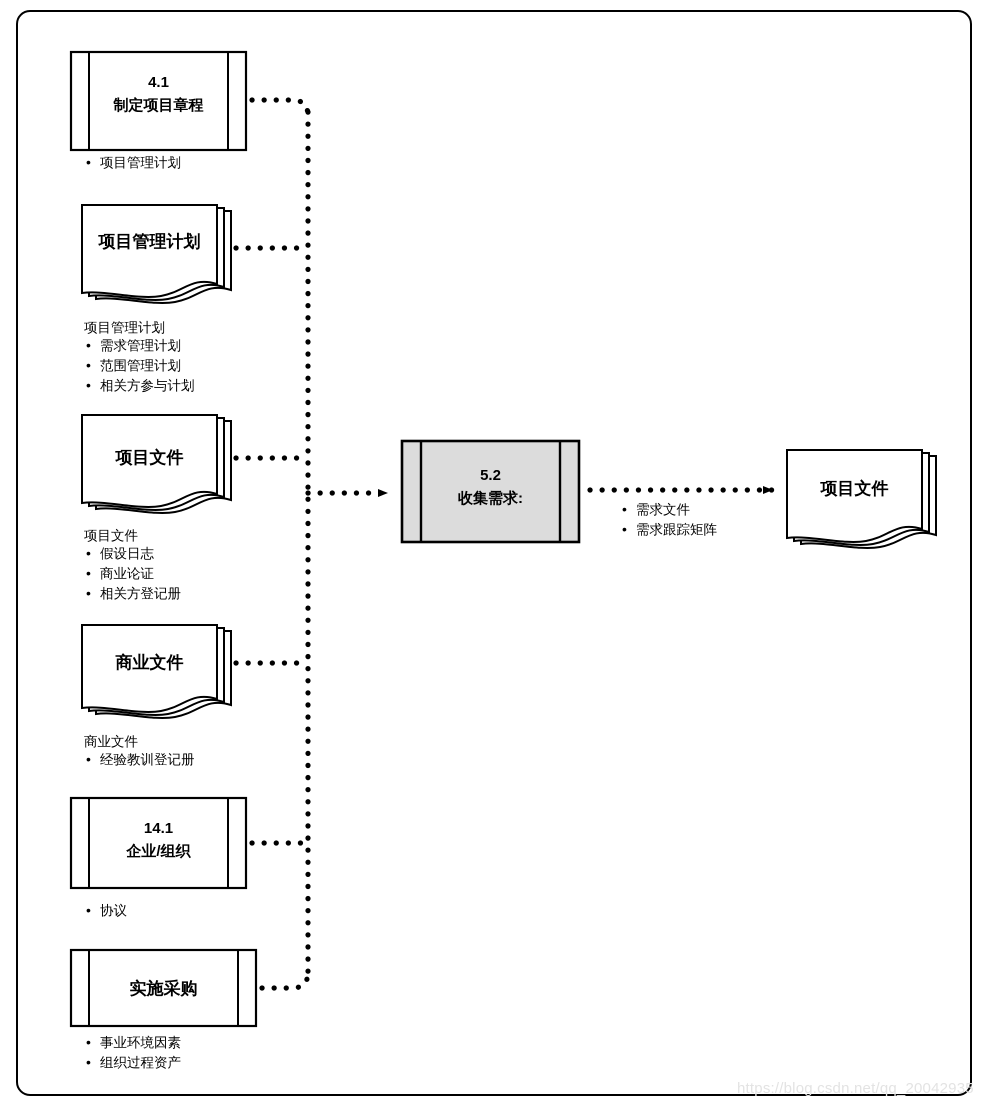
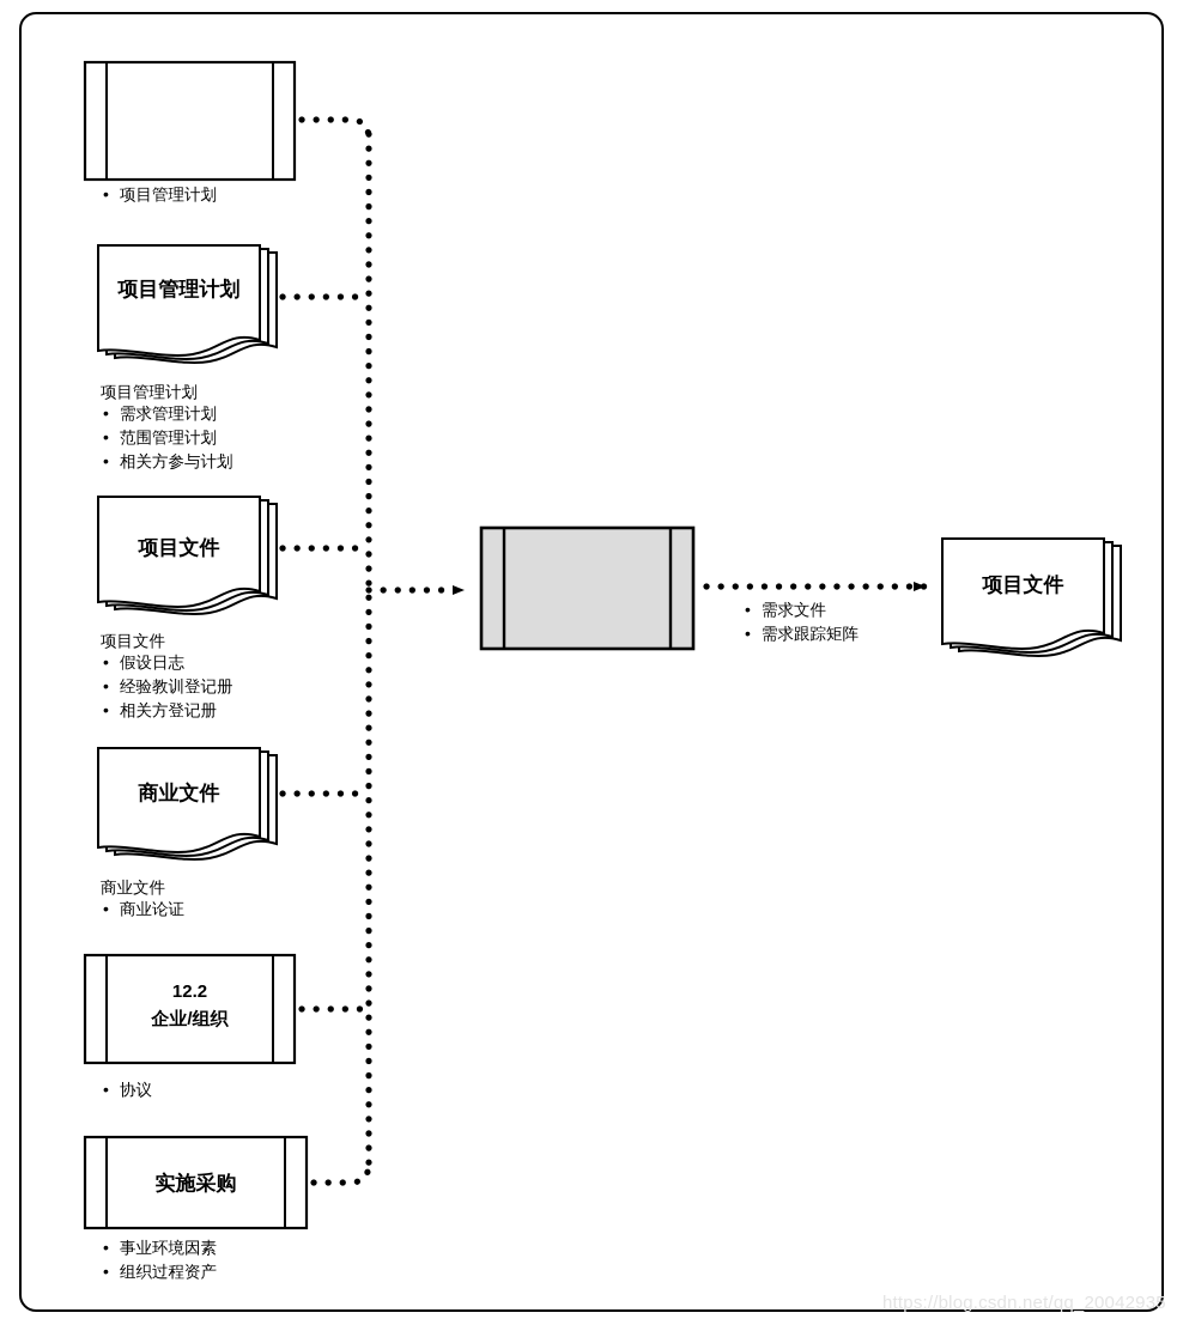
- 4.1
- 制定项目章程
  项目管理计划
  项目管理计划
  项目管理计划
  需求管理计划
  范围管理计划
  相关方参与计划
  项目文件
  项目文件
  假设日志
- 商业论证
+ 经验教训登记册
  相关方登记册
  商业文件
  商业文件
- 经验教训登记册
+ 商业论证
- 14.1
+ 12.2
  企业/组织
  协议
  实施采购
  事业环境因素
  组织过程资产
- 5.2
- 收集需求:
  需求文件
  需求跟踪矩阵
  项目文件
  https://blog.csdn.net/qq_20042935
